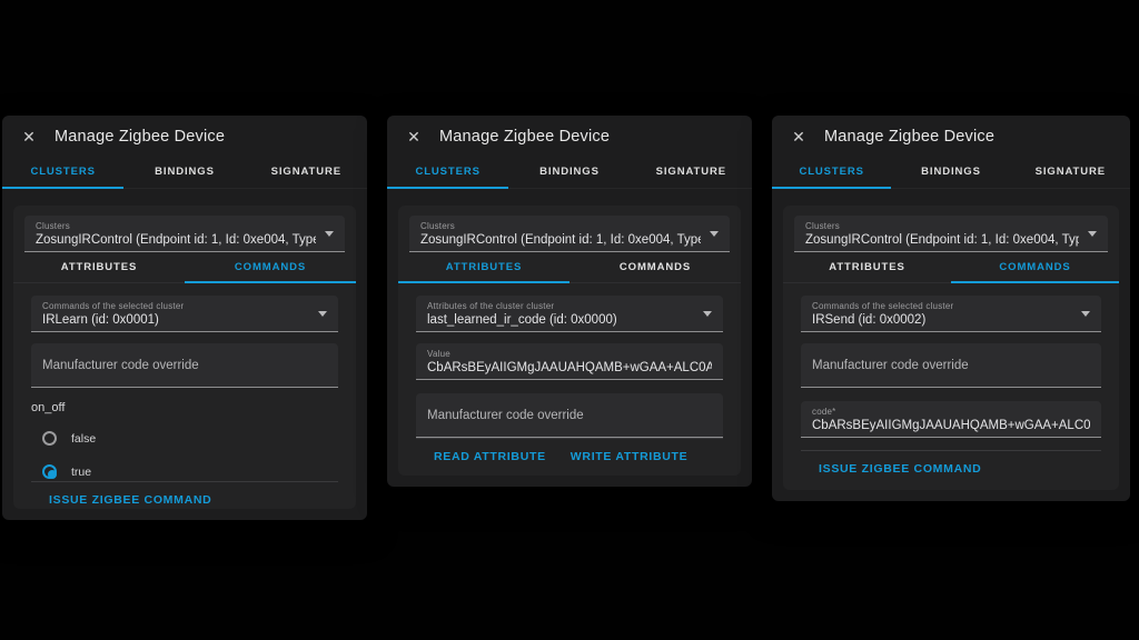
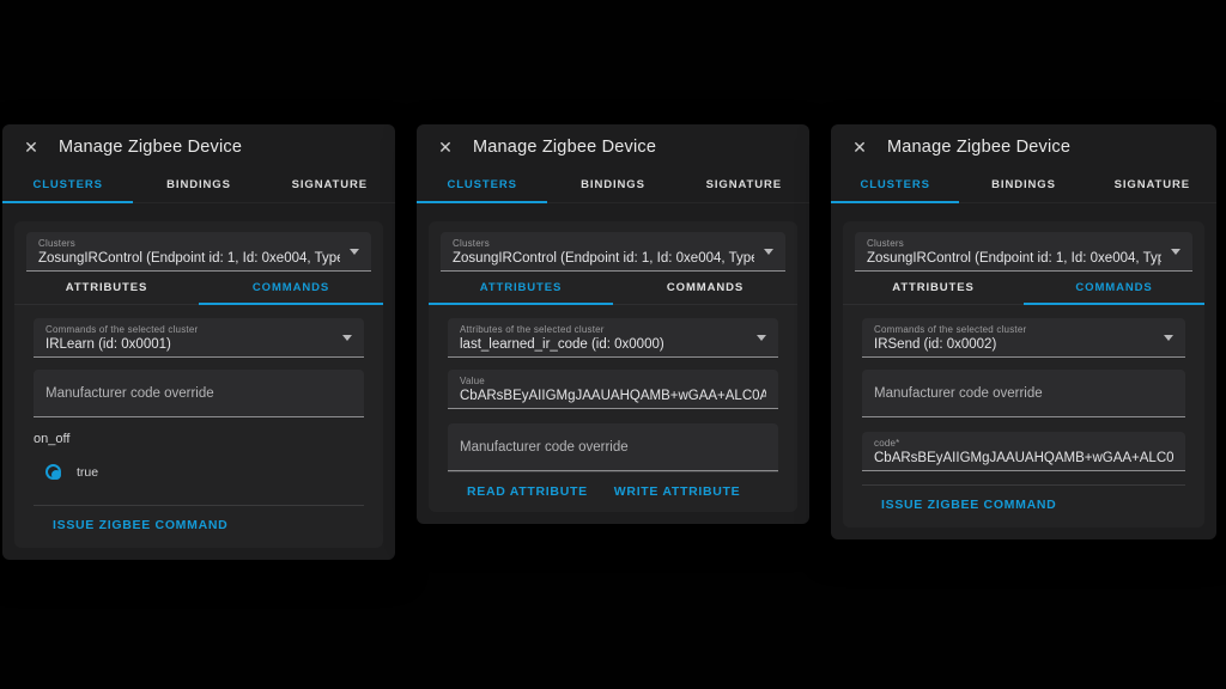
  ✕
  Manage Zigbee Device
  CLUSTERS
  BINDINGS
  SIGNATURE
  Clusters
  ZosungIRControl (Endpoint id: 1, Id: 0xe004, Typ
  ATTRIBUTES
  COMMANDS
  Commands of the selected cluster
  IRLearn (id: 0x0001)
  Manufacturer code override
  on_off
- false
  true
  ISSUE ZIGBEE COMMAND
  ✕
  Manage Zigbee Device
  CLUSTERS
  BINDINGS
  SIGNATURE
  Clusters
  ZosungIRControl (Endpoint id: 1, Id: 0xe004, Typ
  ATTRIBUTES
  COMMANDS
- Attributes of the cluster cluster
+ Attributes of the selected cluster
  last_learned_ir_code (id: 0x0000)
  Value
  CbARsBEyAIIGMgJAAUAHQAMB+wGAA+ALC0A
  Manufacturer code override
  READ ATTRIBUTE
  WRITE ATTRIBUTE
  ✕
  Manage Zigbee Device
  CLUSTERS
  BINDINGS
  SIGNATURE
  Clusters
  ZosungIRControl (Endpoint id: 1, Id: 0xe004, Typ
  ATTRIBUTES
  COMMANDS
  Commands of the selected cluster
  IRSend (id: 0x0002)
  Manufacturer code override
  code*
  ISSUE ZIGBEE COMMAND
